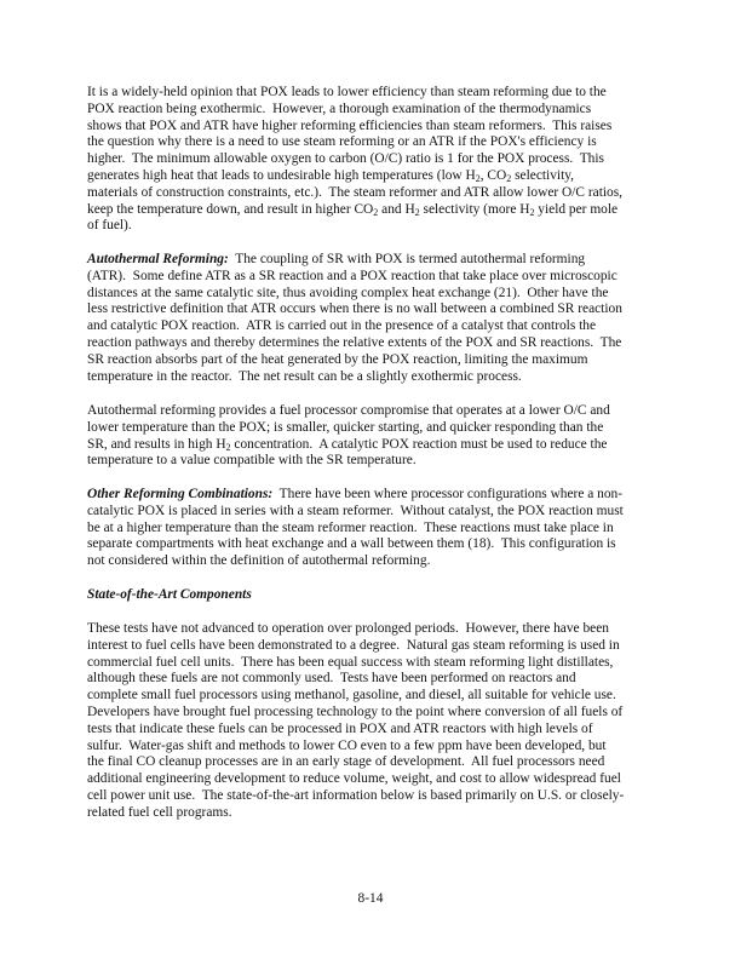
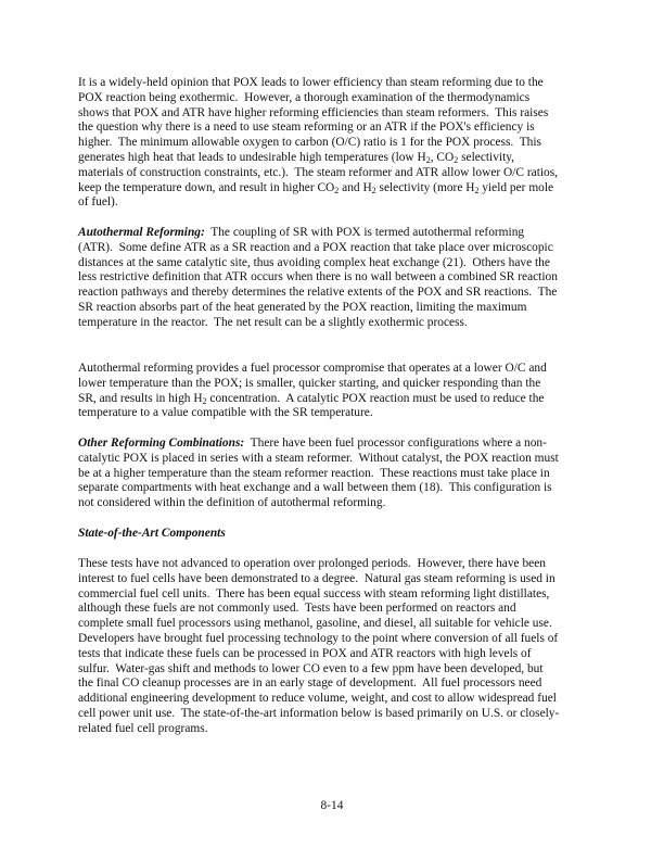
  It is a widely-held opinion that POX leads to lower efficiency than steam reforming due to the
  POX reaction being exothermic. However, a thorough examination of the thermodynamics
  shows that POX and ATR have higher reforming efficiencies than steam reformers. This raises
  the question why there is a need to use steam reforming or an ATR if the POX's efficiency is
  higher. The minimum allowable oxygen to carbon (O/C) ratio is 1 for the POX process. This
  generates high heat that leads to undesirable high temperatures (low H2, CO2 selectivity,
  materials of construction constraints, etc.). The steam reformer and ATR allow lower O/C ratios,
  keep the temperature down, and result in higher CO2 and H2 selectivity (more H2 yield per mole
  of fuel).
  Autothermal Reforming: The coupling of SR with POX is termed autothermal reforming
  (ATR). Some define ATR as a SR reaction and a POX reaction that take place over microscopic
- distances at the same catalytic site, thus avoiding complex heat exchange (21). Other have the
+ distances at the same catalytic site, thus avoiding complex heat exchange (21). Others have the
  less restrictive definition that ATR occurs when there is no wall between a combined SR reaction
- and catalytic POX reaction. ATR is carried out in the presence of a catalyst that controls the
  reaction pathways and thereby determines the relative extents of the POX and SR reactions. The
  SR reaction absorbs part of the heat generated by the POX reaction, limiting the maximum
  temperature in the reactor. The net result can be a slightly exothermic process.
  Autothermal reforming provides a fuel processor compromise that operates at a lower O/C and
  lower temperature than the POX; is smaller, quicker starting, and quicker responding than the
  SR, and results in high H2 concentration. A catalytic POX reaction must be used to reduce the
  temperature to a value compatible with the SR temperature.
- Other Reforming Combinations: There have been where processor configurations where a non-
+ Other Reforming Combinations: There have been fuel processor configurations where a non-
  catalytic POX is placed in series with a steam reformer. Without catalyst, the POX reaction must
  be at a higher temperature than the steam reformer reaction. These reactions must take place in
  separate compartments with heat exchange and a wall between them (18). This configuration is
  not considered within the definition of autothermal reforming.
  State-of-the-Art Components
  These tests have not advanced to operation over prolonged periods. However, there have been
  interest to fuel cells have been demonstrated to a degree. Natural gas steam reforming is used in
  commercial fuel cell units. There has been equal success with steam reforming light distillates,
  although these fuels are not commonly used. Tests have been performed on reactors and
  complete small fuel processors using methanol, gasoline, and diesel, all suitable for vehicle use.
  Developers have brought fuel processing technology to the point where conversion of all fuels of
  tests that indicate these fuels can be processed in POX and ATR reactors with high levels of
  sulfur. Water-gas shift and methods to lower CO even to a few ppm have been developed, but
  the final CO cleanup processes are in an early stage of development. All fuel processors need
  additional engineering development to reduce volume, weight, and cost to allow widespread fuel
  cell power unit use. The state-of-the-art information below is based primarily on U.S. or closely-
  related fuel cell programs.
  8-14
